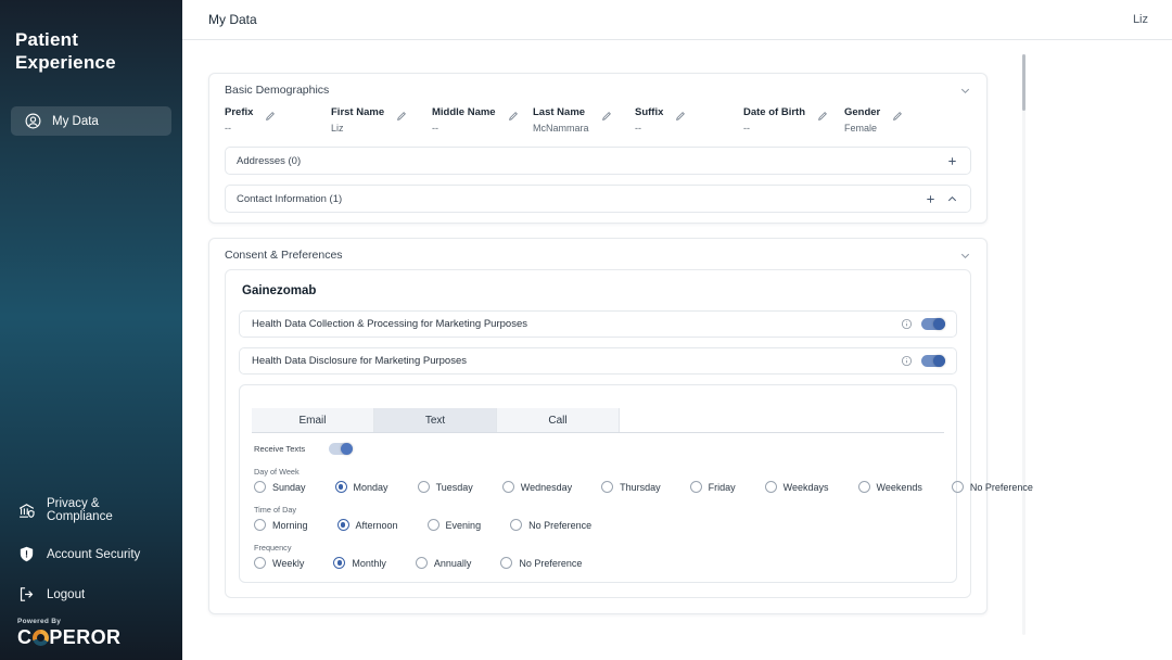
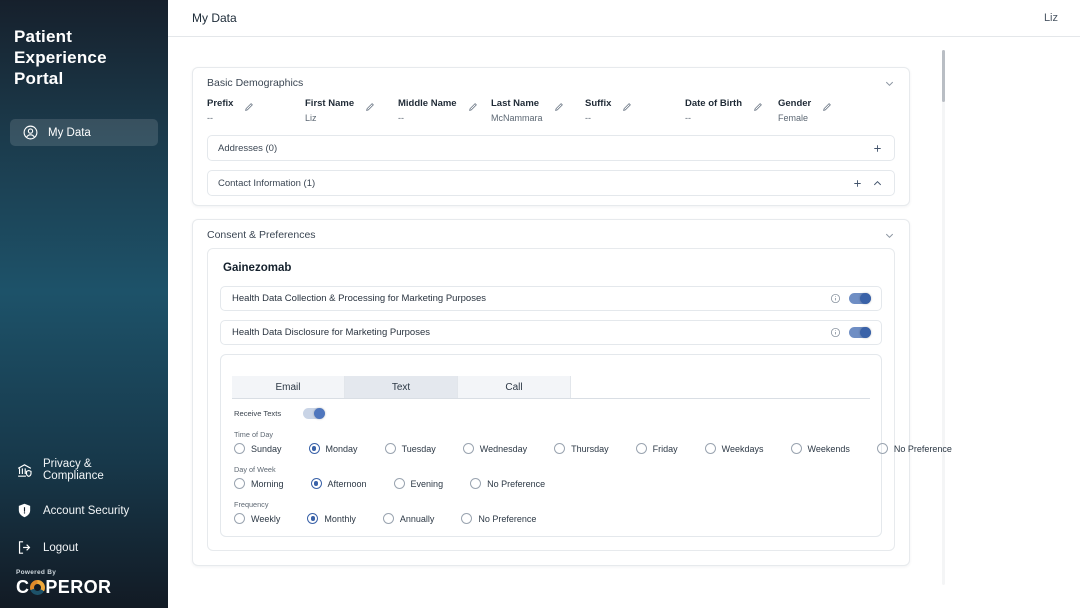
  Patient
  Experience
+ Portal
  My Data
  Privacy & Compliance
  Account Security
  Logout
  C
  PEROR
  My Data
  Liz
  Basic Demographics
  Prefix
  --
  First Name
  Liz
  Middle Name
  --
  Last Name
  McNammara
  Suffix
  --
  Date of Birth
  --
  Gender
  Female
  Addresses (0)
  Contact Information (1)
  Consent & Preferences
  Gainezomab
  Health Data Collection & Processing for Marketing Purposes
  Health Data Disclosure for Marketing Purposes
  Email
  Text
  Call
  Receive Texts
- Day of Week
+ Time of Day
  Sunday
  Monday
  Tuesday
  Wednesday
  Thursday
  Friday
  Weekdays
  Weekends
  No Preference
- Time of Day
+ Day of Week
  Morning
  Afternoon
  Evening
  No Preference
  Frequency
  Weekly
  Monthly
  Annually
  No Preference
